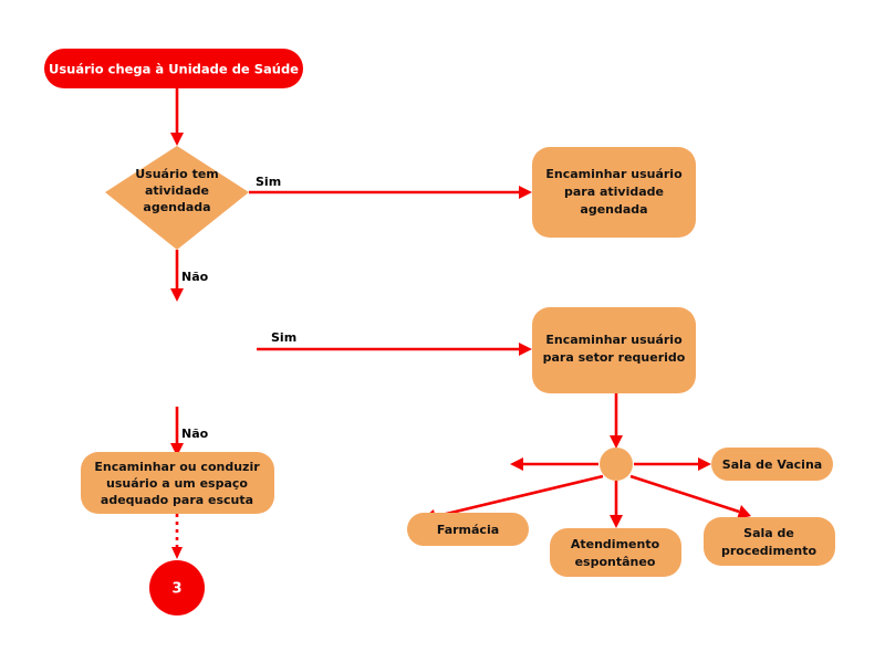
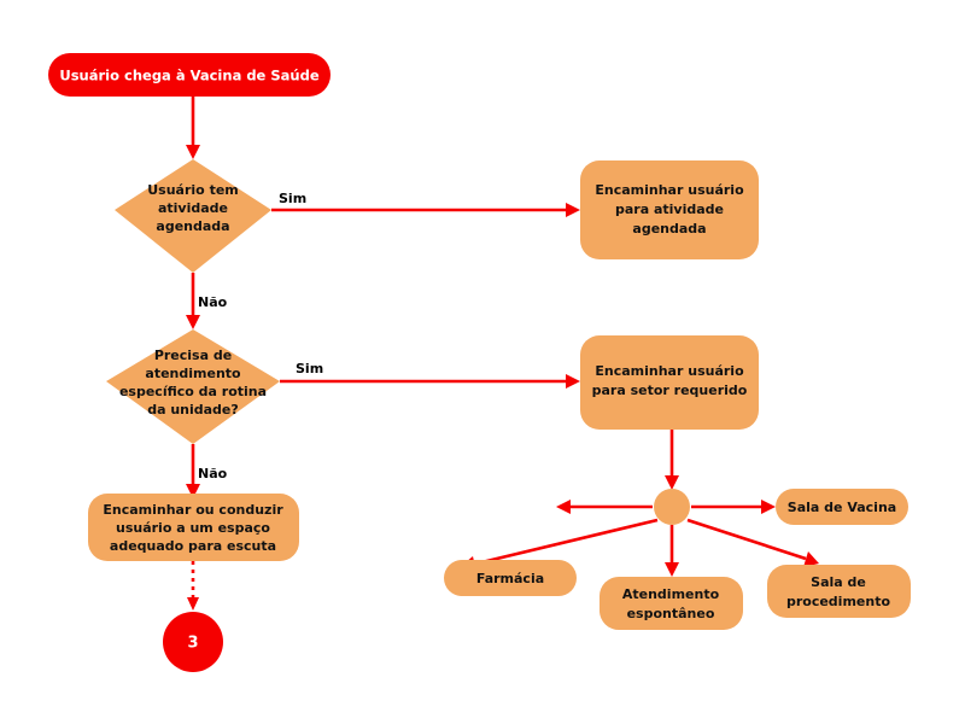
- Usuário chega à Unidade de Saúde
+ Usuário chega à Vacina de Saúde
  Usuário tem
  atividade
  agendada
+ Precisa de
+ atendimento
+ específico da rotina
+ da unidade?
  Encaminhar usuário
  para atividade
  agendada
  Encaminhar usuário
  para setor requerido
  Encaminhar ou conduzir
  usuário a um espaço
  adequado para escuta
  3
  Sala de Vacina
  Farmácia
  Atendimento
  espontâneo
  Sala de
  procedimento
  Sim
  Não
  Sim
  Não
